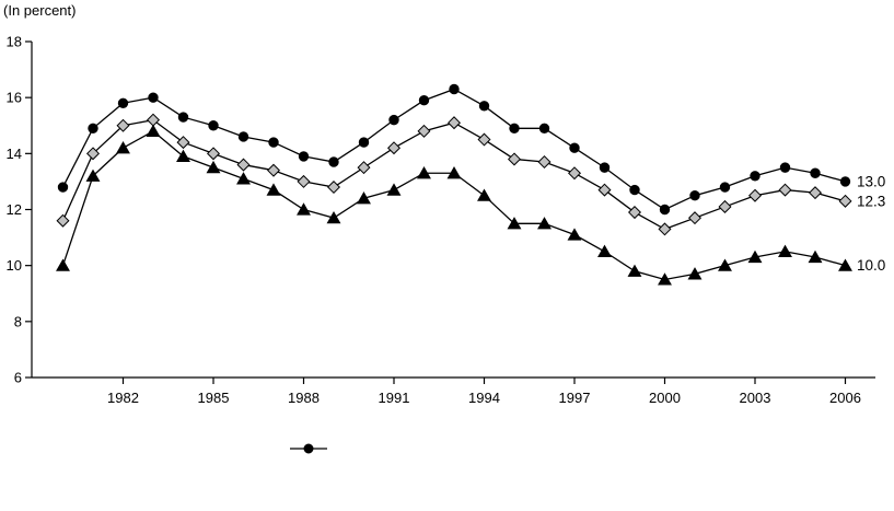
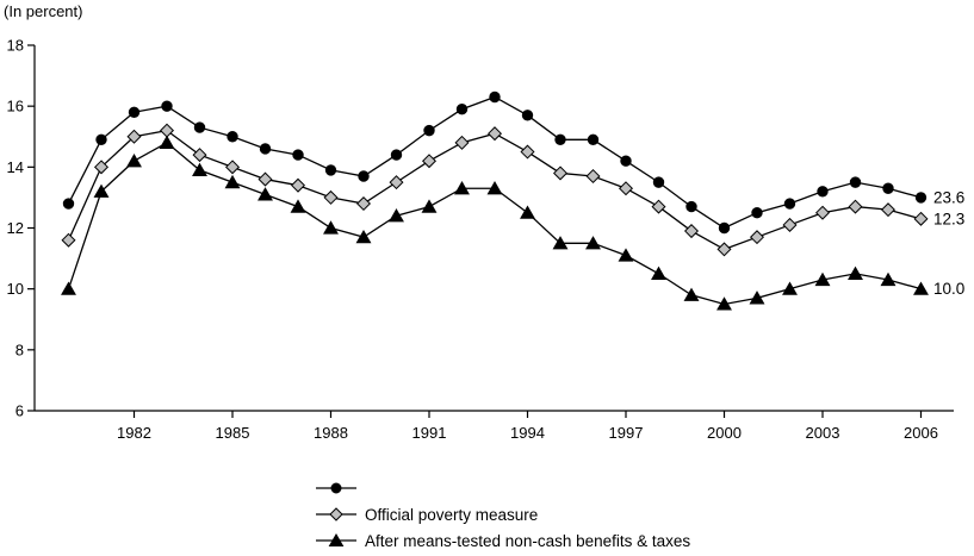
  (In percent)
  6
  8
  10
  12
  14
  16
  18
  1982
  1985
  1988
  1991
  1994
  1997
  2000
  2003
  2006
- 13.0
+ 23.6
  12.3
  10.0
+ Official poverty measure
+ After means-tested non-cash benefits & taxes
